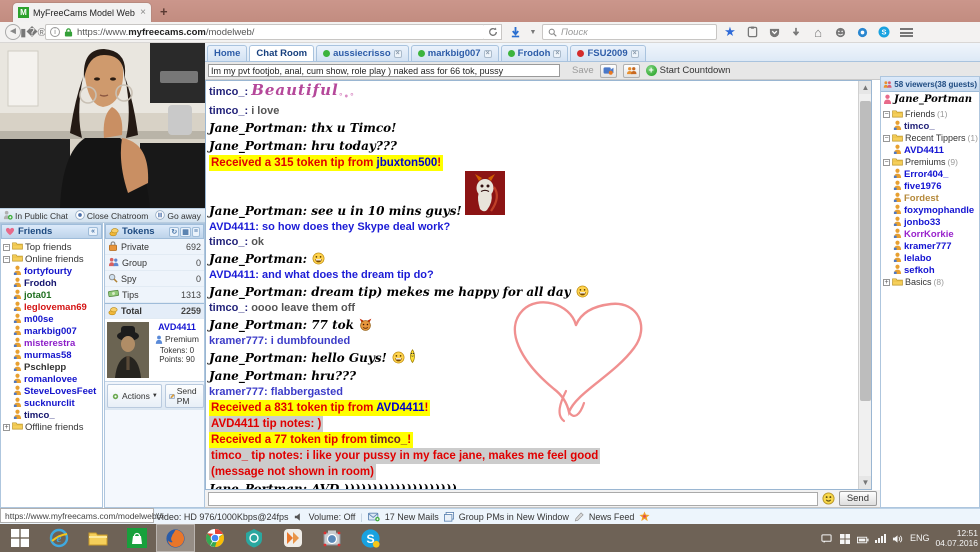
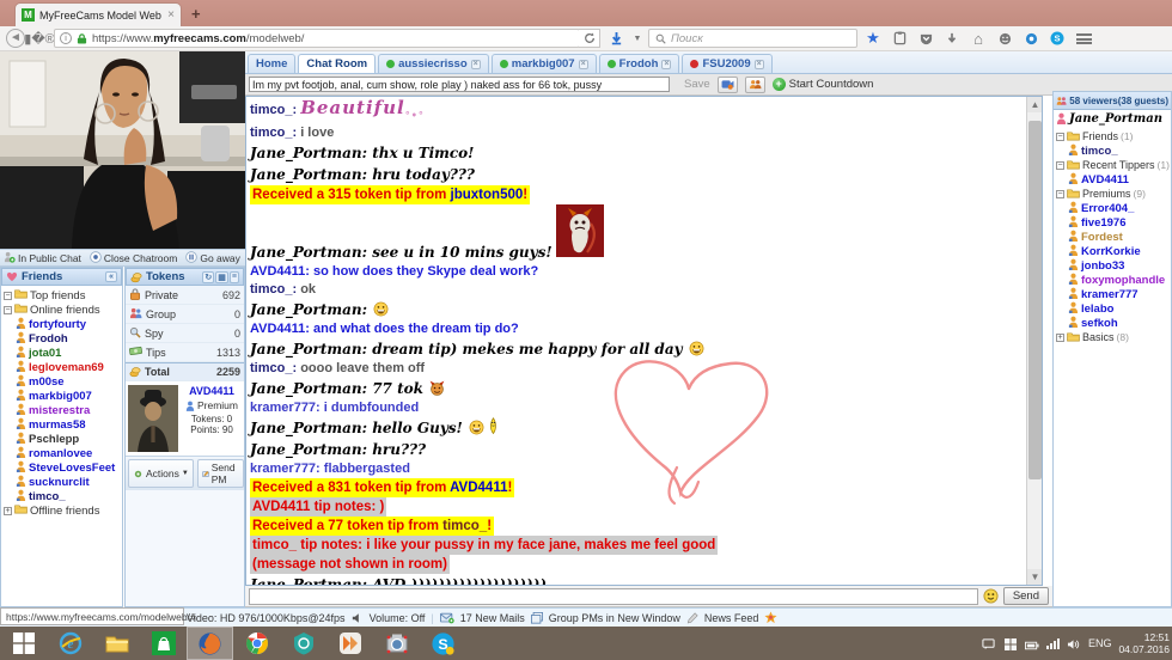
  M
  MyFreeCams Model Web
  ×
  +
  ◄
  ▮�®
  https://www.myfreecams.com/modelweb/
  Поиск
  ★
  ⌂
  S
  In Public Chat
  Close Chatroom
  Go away
  Friends
  Top friends
  Online friends
  fortyfourty
  Frodoh
  jota01
  legloveman69
  m00se
  markbig007
  misterestra
  murmas58
  Pschlepp
  romanlovee
  SteveLovesFeet
  sucknurclit
  timco_
  Offline friends
  Tokens
  Private
  692
  Group
  0
  Spy
  0
  Tips
  1313
  Total
  2259
  AVD4411
  Premium
  Tokens: 0
  Points: 90
  Actions
  Send PM
  Home
  Chat Room
  aussiecrisso
  markbig007
  Frodoh
  FSU2009
  Im my pvt footjob, anal, cum show, role play ) naked ass for 66 tok, pussy
  Save
  +
  Start Countdown
  timco_: Beautiful
  timco_: i love
  Jane_Portman: thx u Timco!
  Jane_Portman: hru today???
  Received a 315 token tip from jbuxton500!
  Jane_Portman: see u in 10 mins guys!
  AVD4411: so how does they Skype deal work?
  timco_: ok
  Jane_Portman:
  AVD4411: and what does the dream tip do?
  Jane_Portman: dream tip) mekes me happy for all day
  timco_: oooo leave them off
  Jane_Portman: 77 tok
  kramer777: i dumbfounded
  Jane_Portman: hello Guys!
  Jane_Portman: hru???
  kramer777: flabbergasted
  Received a 831 token tip from AVD4411!
  AVD4411 tip notes: )
  Received a 77 token tip from timco_!
  timco_ tip notes: i like your pussy in my face jane, makes me feel good
  (message not shown in room)
  ▲
  ▼
  Send
  58 viewers(38 guests)
  Jane_Portman
  Friends
  (1)
  timco_
  Recent Tippers
  (1)
  AVD4411
  Premiums
  (9)
  Error404_
  five1976
  Fordest
- foxymophandle
+ KorrKorkie
  jonbo33
- KorrKorkie
+ foxymophandle
  kramer777
  lelabo
  sefkoh
  Basics
  (8)
  Video: HD 976/1000Kbps@24fps
  Volume: Off
  |
  17 New Mails
  Group PMs in New Window
  News Feed
  https://www.myfreecams.com/modelweb/#
  e
  S
  ENG
  12:51
  04.07.2016
